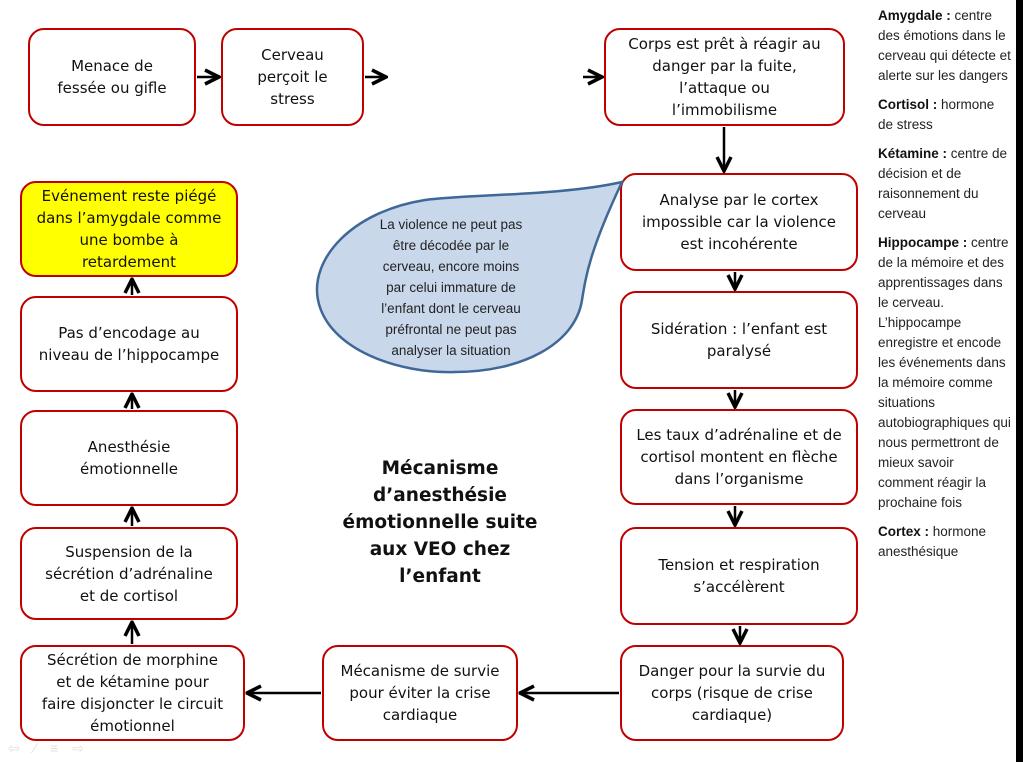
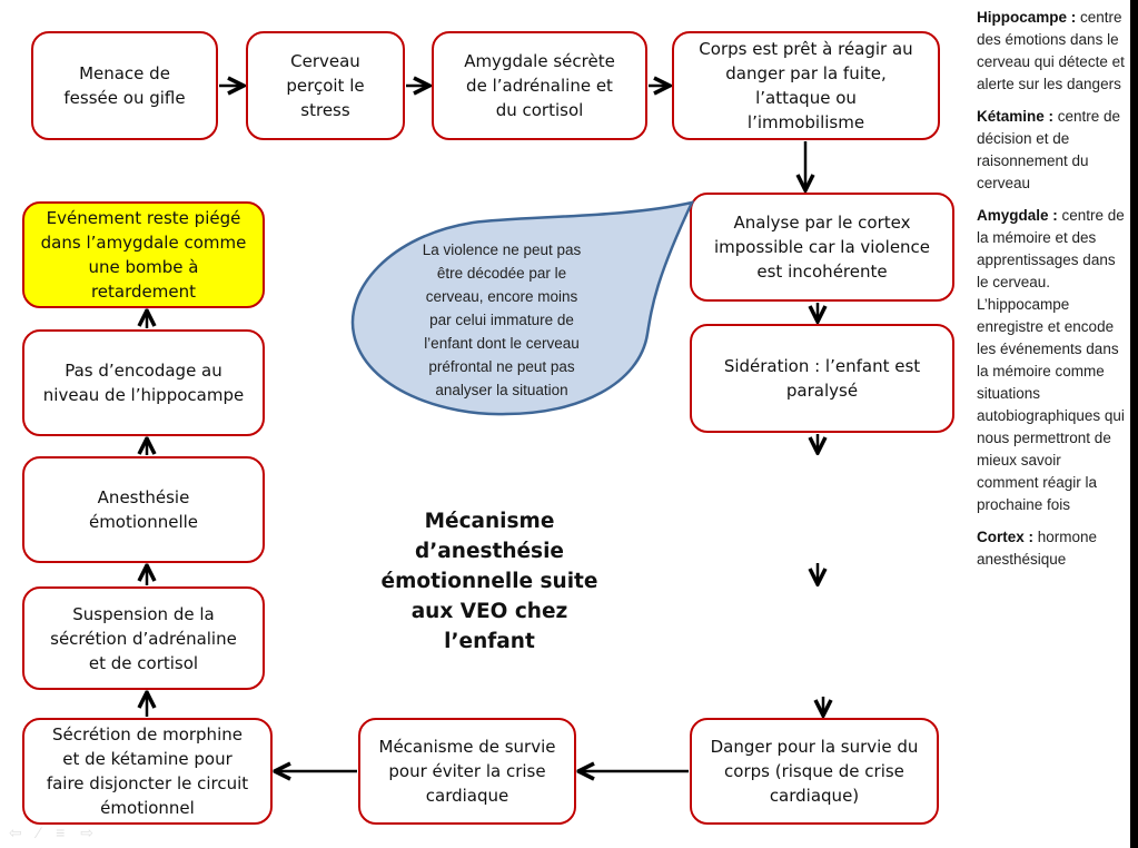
  Menace de
  fessée ou gifle
  Cerveau
  perçoit le
  stress
+ Amygdale sécrète
+ de l’adrénaline et
+ du cortisol
  Corps est prêt à réagir au
  danger par la fuite,
  l’attaque ou
  l’immobilisme
  Analyse par le cortex
  impossible car la violence
  est incohérente
  Sidération : l’enfant est
  paralysé
- Les taux d’adrénaline et de
- cortisol montent en flèche
- dans l’organisme
- Tension et respiration
- s’accélèrent
  Danger pour la survie du
  corps (risque de crise
  cardiaque)
  Mécanisme de survie
  pour éviter la crise
  cardiaque
  Sécrétion de morphine
  et de kétamine pour
  faire disjoncter le circuit
  émotionnel
  Suspension de la
  sécrétion d’adrénaline
  et de cortisol
  Anesthésie
  émotionnelle
  Pas d’encodage au
  niveau de l’hippocampe
  Evénement reste piégé
  dans l’amygdale comme
  une bombe à
  retardement
  La violence ne peut pas
  être décodée par le
  cerveau, encore moins
  par celui immature de
  l’enfant dont le cerveau
  préfrontal ne peut pas
  analyser la situation
  Mécanisme
  d’anesthésie
  émotionnelle suite
  aux VEO chez
  l’enfant
- Amygdale : centre des émotions dans le cerveau qui détecte et alerte sur les dangers
+ Hippocampe : centre des émotions dans le cerveau qui détecte et alerte sur les dangers
- Cortisol : hormone de stress
  Kétamine : centre de décision et de raisonnement du cerveau
- Hippocampe : centre de la mémoire et des apprentissages dans le cerveau. L’hippocampe enregistre et encode les événements dans la mémoire comme situations autobiographiques qui nous permettront de mieux savoir comment réagir la prochaine fois
+ Amygdale : centre de la mémoire et des apprentissages dans le cerveau. L’hippocampe enregistre et encode les événements dans la mémoire comme situations autobiographiques qui nous permettront de mieux savoir comment réagir la prochaine fois
  Cortex : hormone anesthésique
  ⇦
  ∕
  ≡
  ⇨
